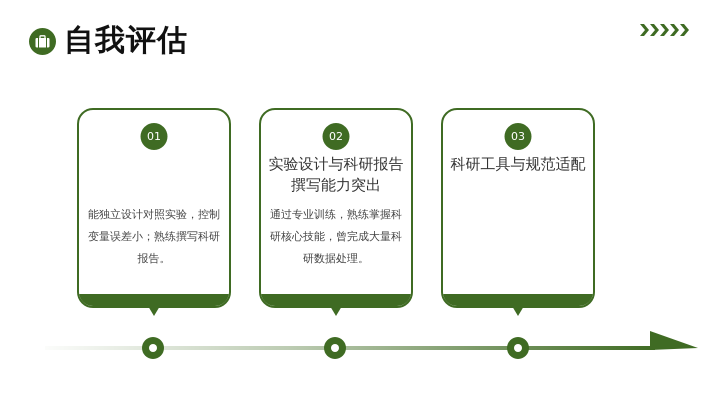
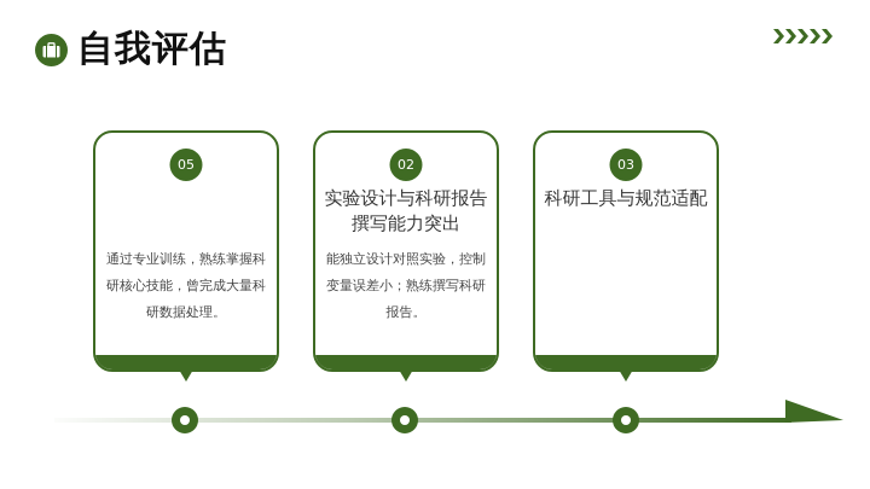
  自我评估
- 01
+ 05
- 能独立设计对照实验，控制变量误差小；熟练撰写科研报告。
+ 通过专业训练，熟练掌握科研核心技能，曾完成大量科研数据处理。
  02
  实验设计与科研报告撰写能力突出
- 通过专业训练，熟练掌握科研核心技能，曾完成大量科研数据处理。
+ 能独立设计对照实验，控制变量误差小；熟练撰写科研报告。
  03
  科研工具与规范适配
